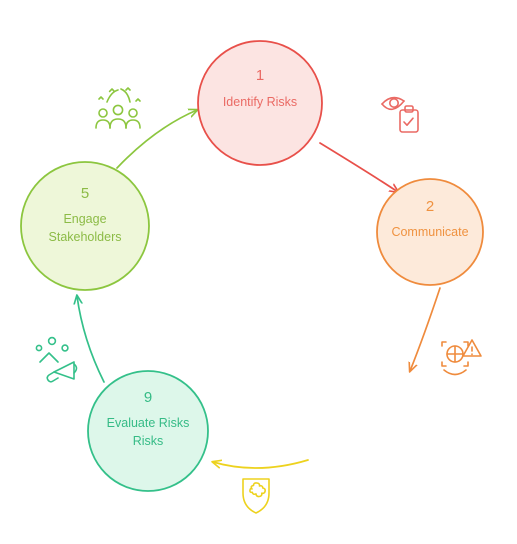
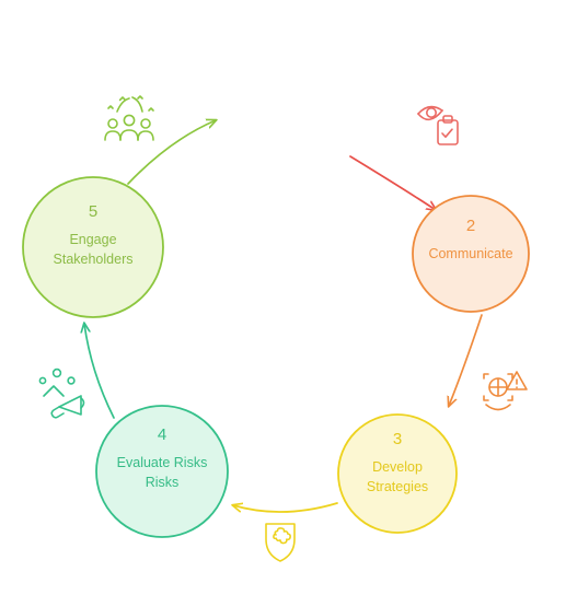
- 1
- Identify Risks
  2
  Communicate
+ 3
+ Develop
+ Strategies
- 9
+ 4
  Evaluate Risks
  Risks
  5
  Engage
  Stakeholders
